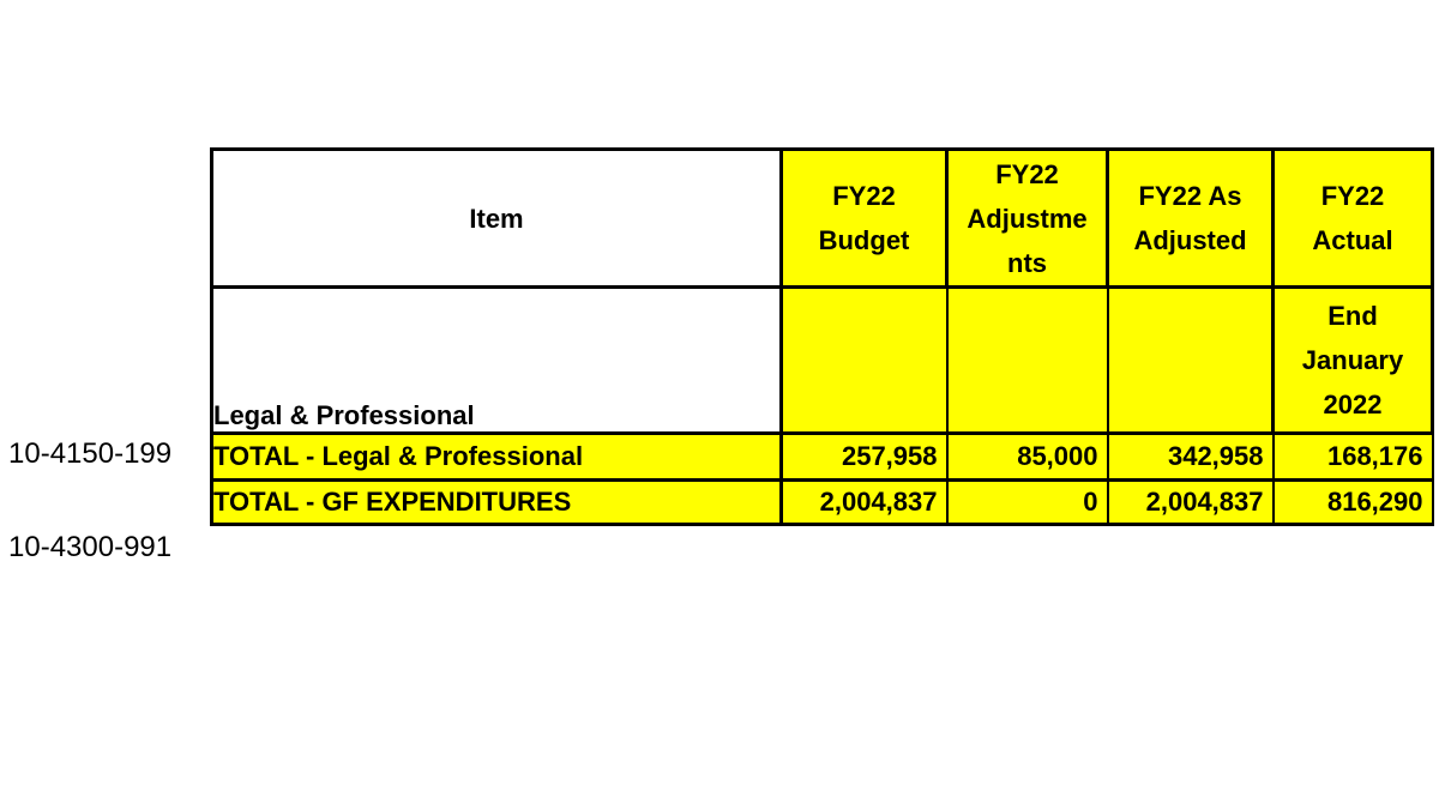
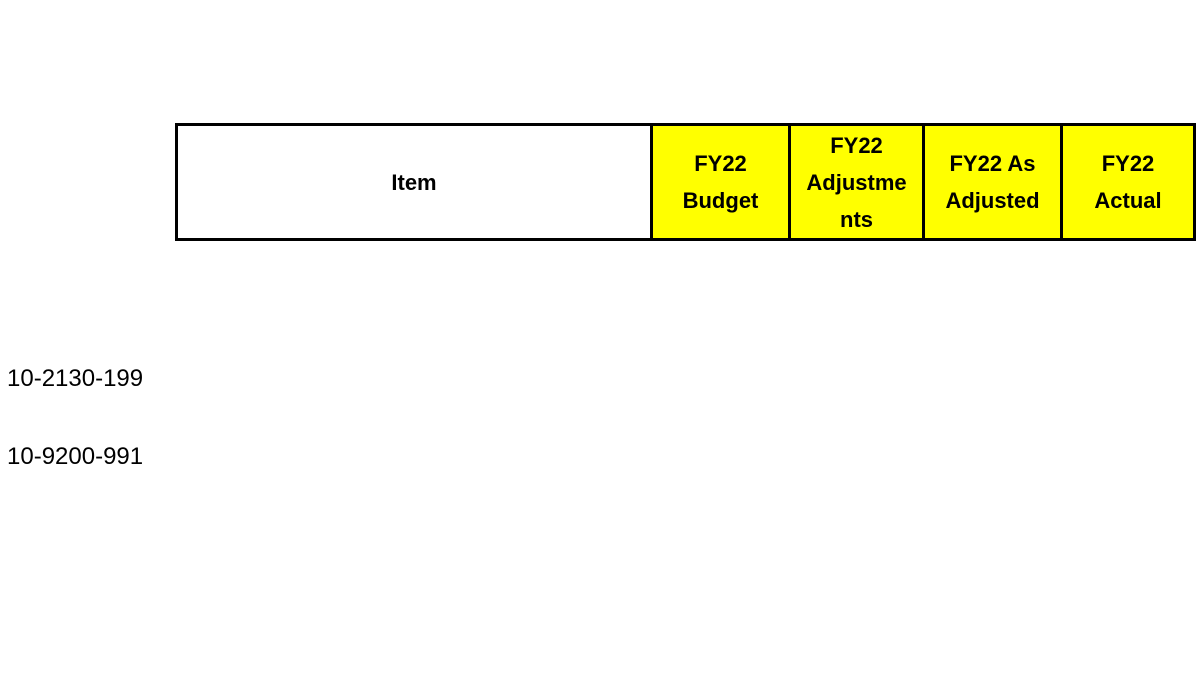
- 10-4150-199
+ 10-2130-199
- 10-4300-991
+ 10-9200-991
  Item	FY22 Budget	FY22 Adjustme nts	FY22 As Adjusted	FY22 Actual
- Legal & Professional				End January 2022
- TOTAL - Legal & Professional	257,958	85,000	342,958	168,176
- TOTAL - GF EXPENDITURES	2,004,837	0	2,004,837	816,290
